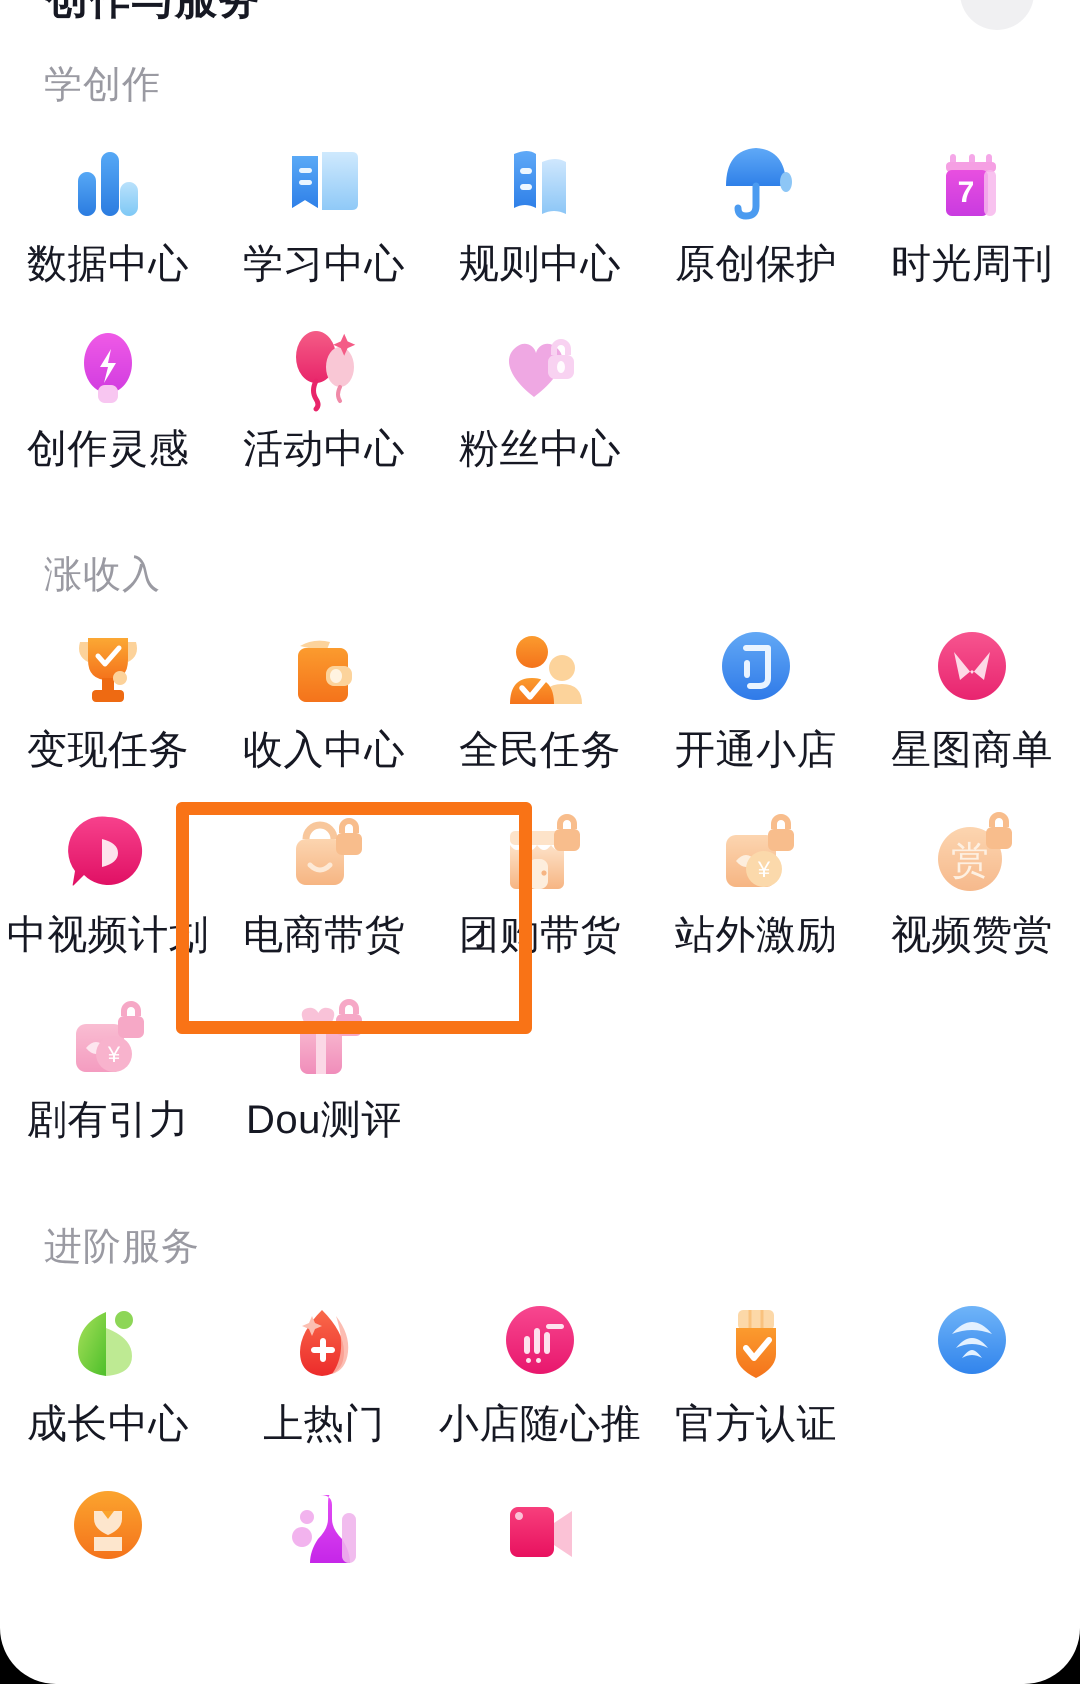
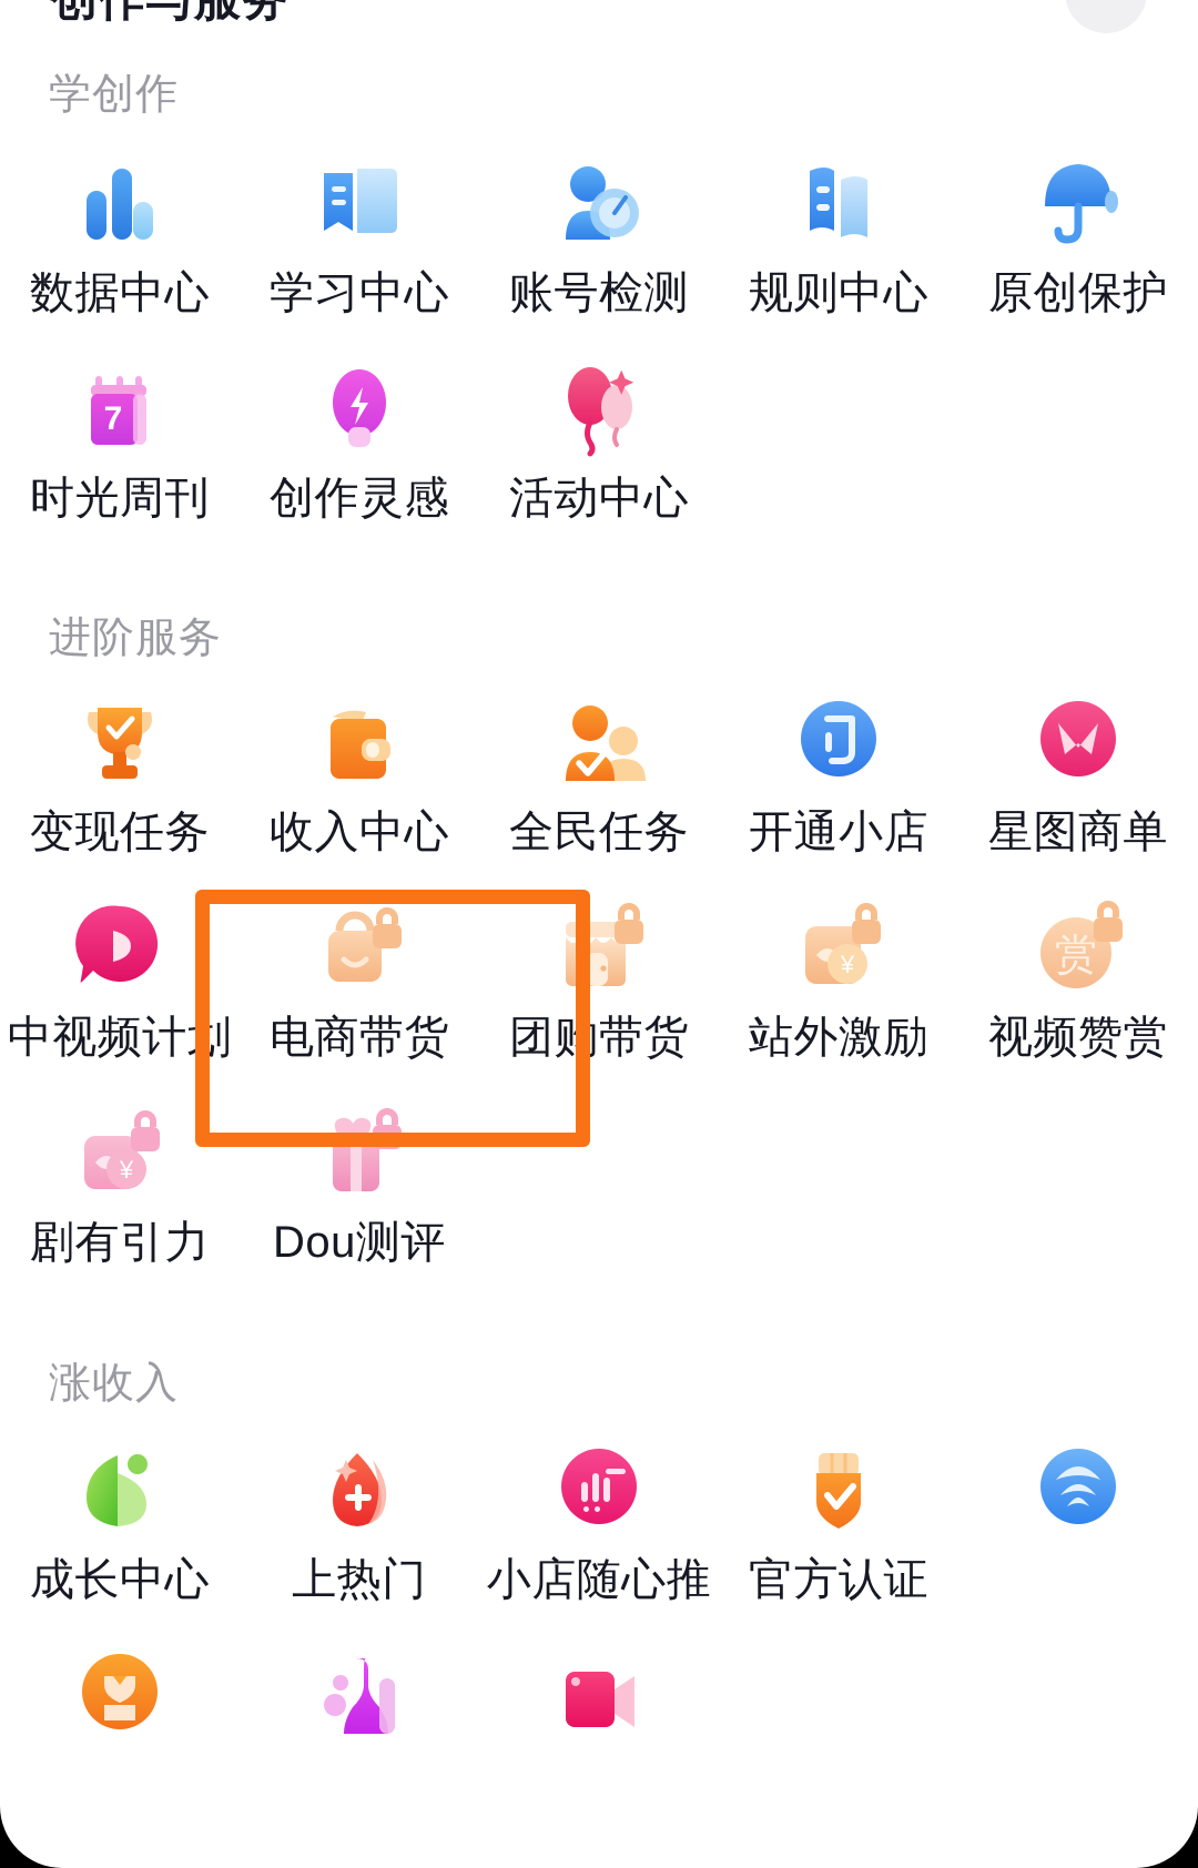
  学创作
  数据中心
  学习中心
+ 账号检测
  规则中心
  原创保护
  7
  时光周刊
  创作灵感
  活动中心
- 粉丝中心
- 涨收入
+ 进阶服务
  变现任务
  收入中心
  全民任务
  开通小店
  星图商单
  中视频计划
  电商带货
  团购带货
  ¥
  站外激励
  赏
  视频赞赏
  ¥
  剧有引力
  Dou测评
- 进阶服务
+ 涨收入
  成长中心
  上热门
  小店随心推
  官方认证
